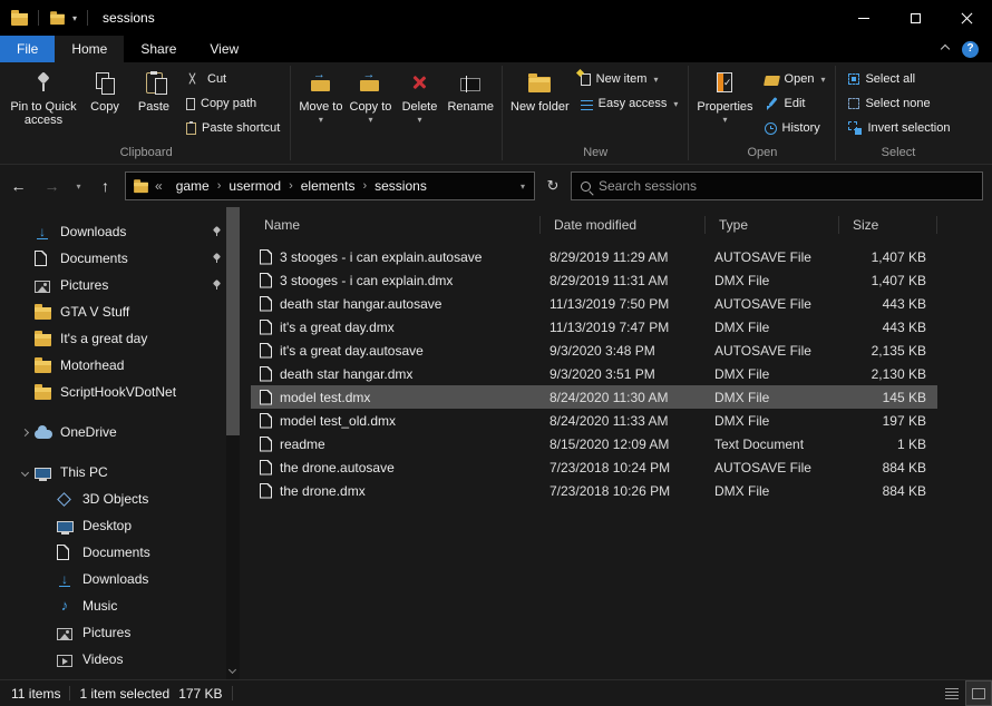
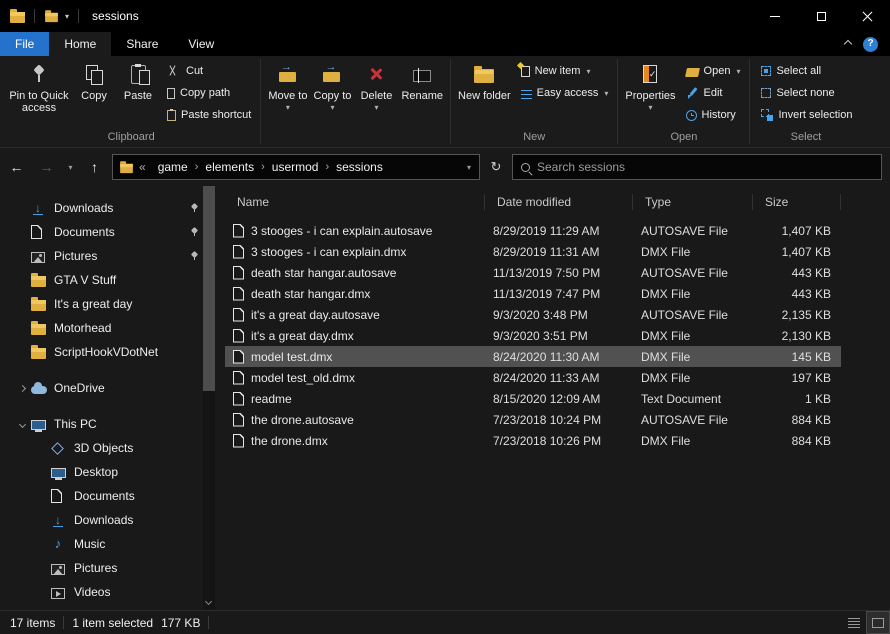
  ▾
  sessions
  File
  Home
  Share
  View
  Pin to Quick access
  Copy
  Paste
  Cut
  Copy path
  Paste shortcut
  Clipboard
  Move to
  ▾
  Copy to
  ▾
  Delete
  ▾
  Rename
  New folder
  New item
  ▾
  Easy access
  ▾
  New
  Properties
  ▾
  Open
  ▾
  Edit
  History
  Open
  Select all
  Select none
  Invert selection
  Select
  ←
  →
  ▾
  ↑
  «
  game
  ›
- usermod
+ elements
  ›
- elements
+ usermod
  ›
  sessions
  ▾
  ↻
  Search sessions
  Downloads
  Documents
  Pictures
  GTA V Stuff
  It's a great day
  Motorhead
  ScriptHookVDotNet
  OneDrive
  This PC
  3D Objects
  Desktop
  Documents
  Downloads
  Music
  Pictures
  Videos
  Name
  Date modified
  Type
  Size
  3 stooges - i can explain.autosave
  8/29/2019 11:29 AM
  AUTOSAVE File
  1,407 KB
  3 stooges - i can explain.dmx
  8/29/2019 11:31 AM
  DMX File
  1,407 KB
  death star hangar.autosave
  11/13/2019 7:50 PM
  AUTOSAVE File
  443 KB
- it's a great day.dmx
+ death star hangar.dmx
  11/13/2019 7:47 PM
  DMX File
  443 KB
  it's a great day.autosave
  9/3/2020 3:48 PM
  AUTOSAVE File
  2,135 KB
- death star hangar.dmx
+ it's a great day.dmx
  9/3/2020 3:51 PM
  DMX File
  2,130 KB
  model test.dmx
  8/24/2020 11:30 AM
  DMX File
  145 KB
  model test_old.dmx
  8/24/2020 11:33 AM
  DMX File
  197 KB
  readme
  8/15/2020 12:09 AM
  Text Document
  1 KB
  the drone.autosave
  7/23/2018 10:24 PM
  AUTOSAVE File
  884 KB
  the drone.dmx
  7/23/2018 10:26 PM
  DMX File
  884 KB
- 11 items
+ 17 items
  1 item selected
  177 KB
